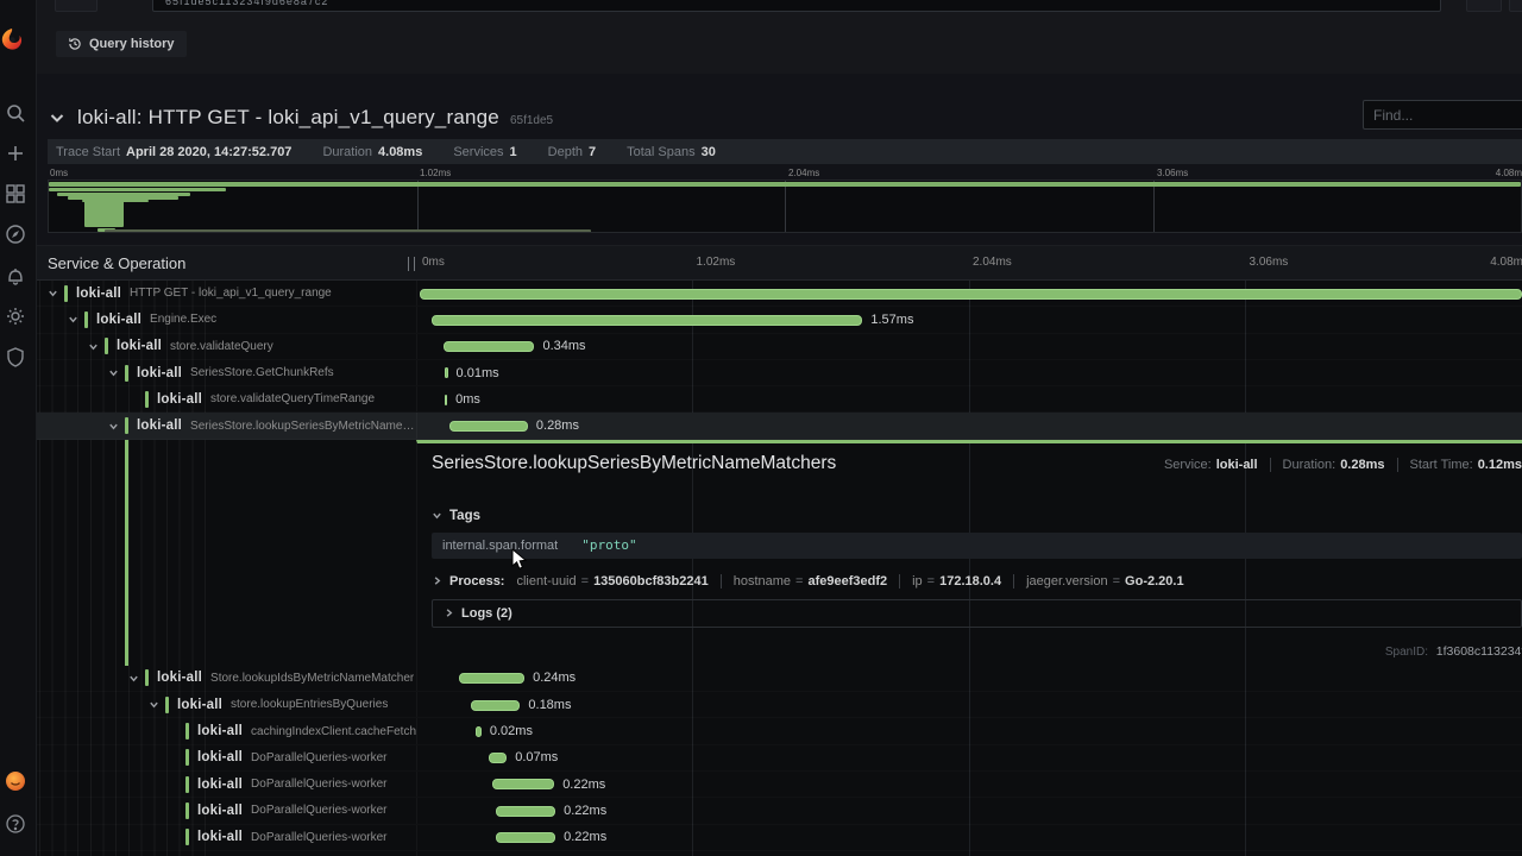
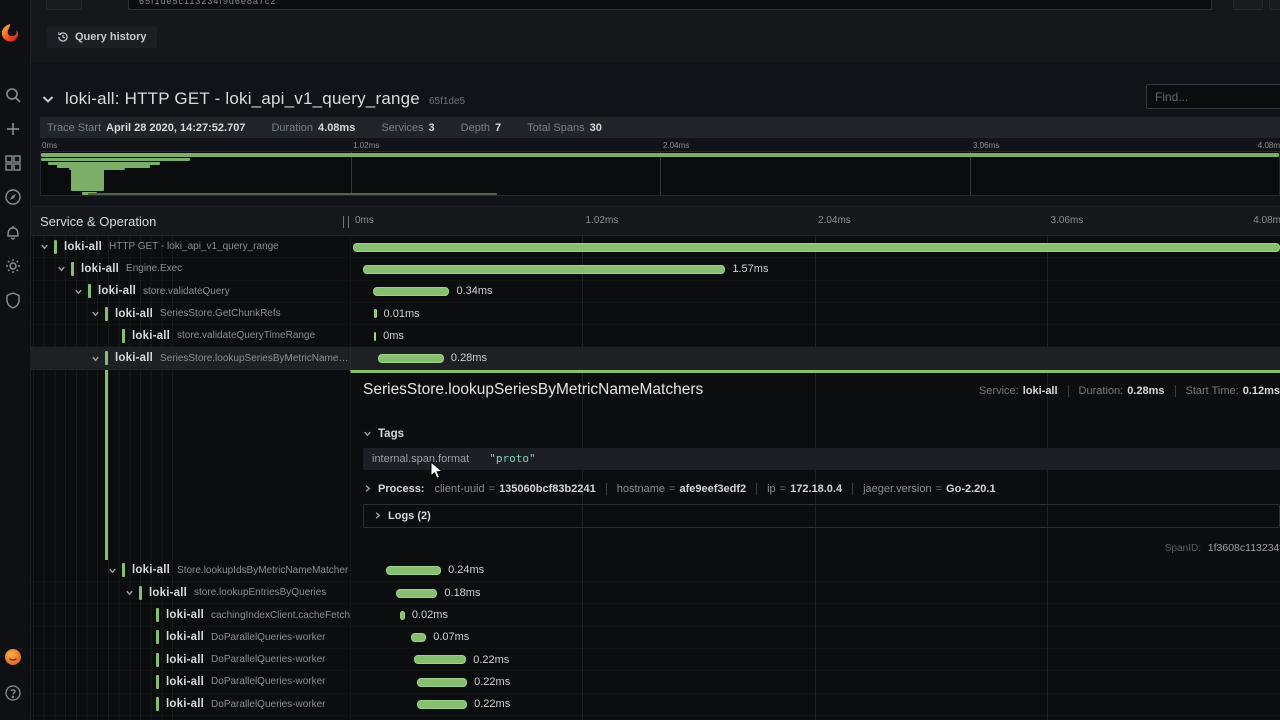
  65f1de5c113234f9d6e8a7c2
  Query history
  loki-all: HTTP GET - loki_api_v1_query_range
  65f1de5
  Find...
  Trace Start April 28 2020, 14:27:52.707
  Duration 4.08ms
- Services 1
+ Services 3
  Depth 7
  Total Spans 30
  0ms
  1.02ms
  2.04ms
  3.06ms
  4.08m
  Service & Operation
  0ms
  1.02ms
  2.04ms
  3.06ms
  4.08m
  loki-all
  HTTP GET - loki_api_v1_query_range
  loki-all
  Engine.Exec
  1.57ms
  loki-all
  store.validateQuery
  0.34ms
  loki-all
  SeriesStore.GetChunkRefs
  0.01ms
  loki-all
  store.validateQueryTimeRange
  0ms
  loki-all
  SeriesStore.lookupSeriesByMetricNameMa
  0.28ms
  SeriesStore.lookupSeriesByMetricNameMatchers
  Service:
  loki-all
  Duration:
  0.28ms
  Start Time:
  0.12ms
  Tags
  internal.span.format
  "proto"
  Process:
  client-uuid
  =
  135060bcf83b2241
  hostname
  =
  afe9eef3edf2
  ip
  =
  172.18.0.4
  jaeger.version
  =
  Go-2.20.1
  Logs (2)
  SpanID: 1f3608c113234
  loki-all
  Store.lookupIdsByMetricNameMatcher
  0.24ms
  loki-all
  store.lookupEntriesByQueries
  0.18ms
  loki-all
  cachingIndexClient.cacheFetch
  0.02ms
  loki-all
  DoParallelQueries-worker
  0.07ms
  loki-all
  DoParallelQueries-worker
  0.22ms
  loki-all
  DoParallelQueries-worker
  0.22ms
  loki-all
  DoParallelQueries-worker
  0.22ms
